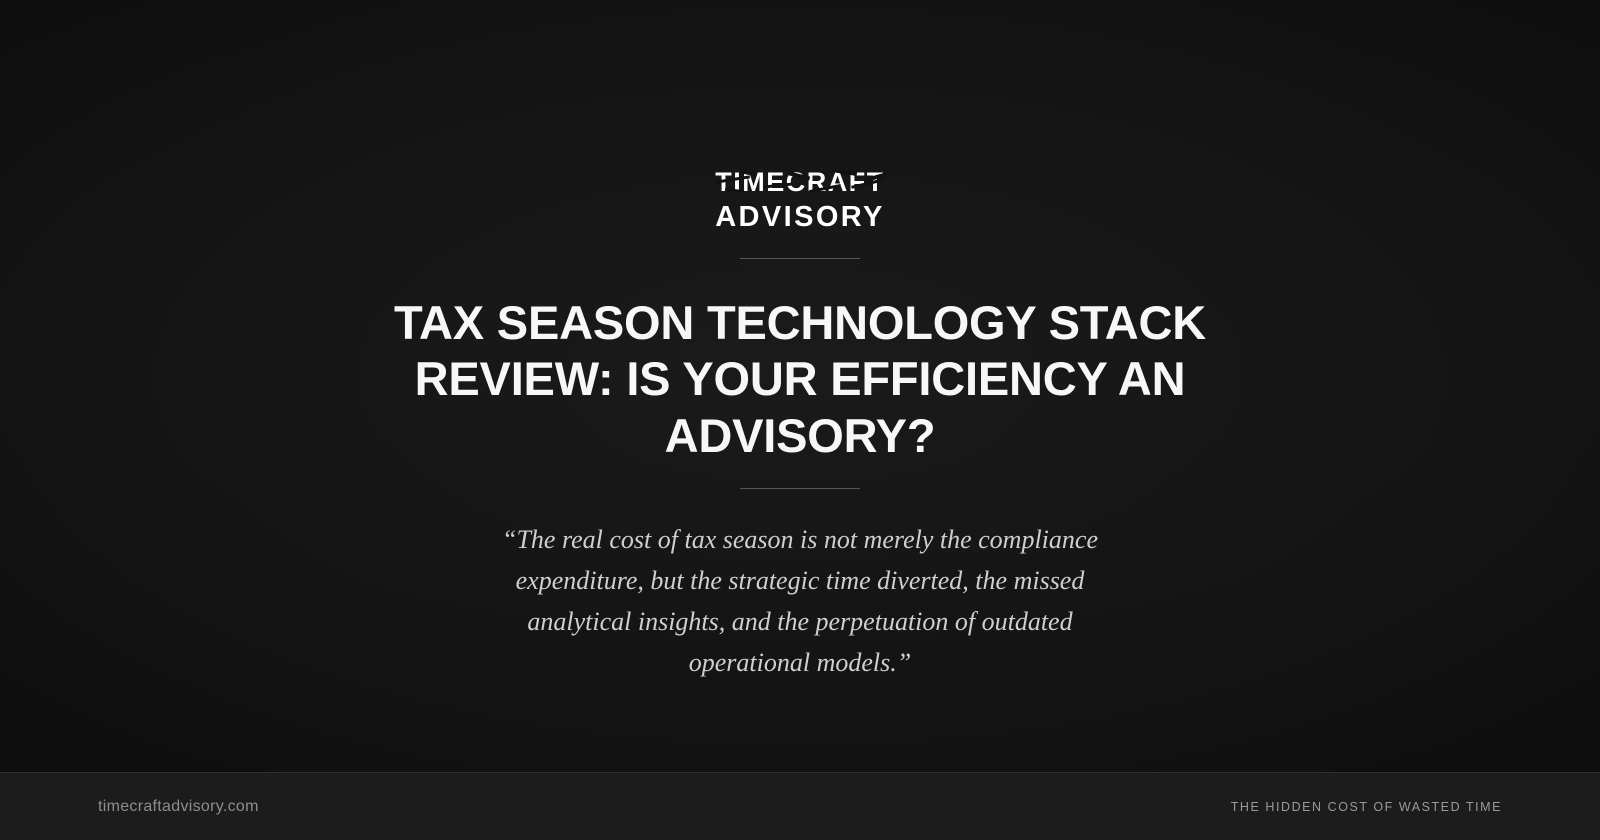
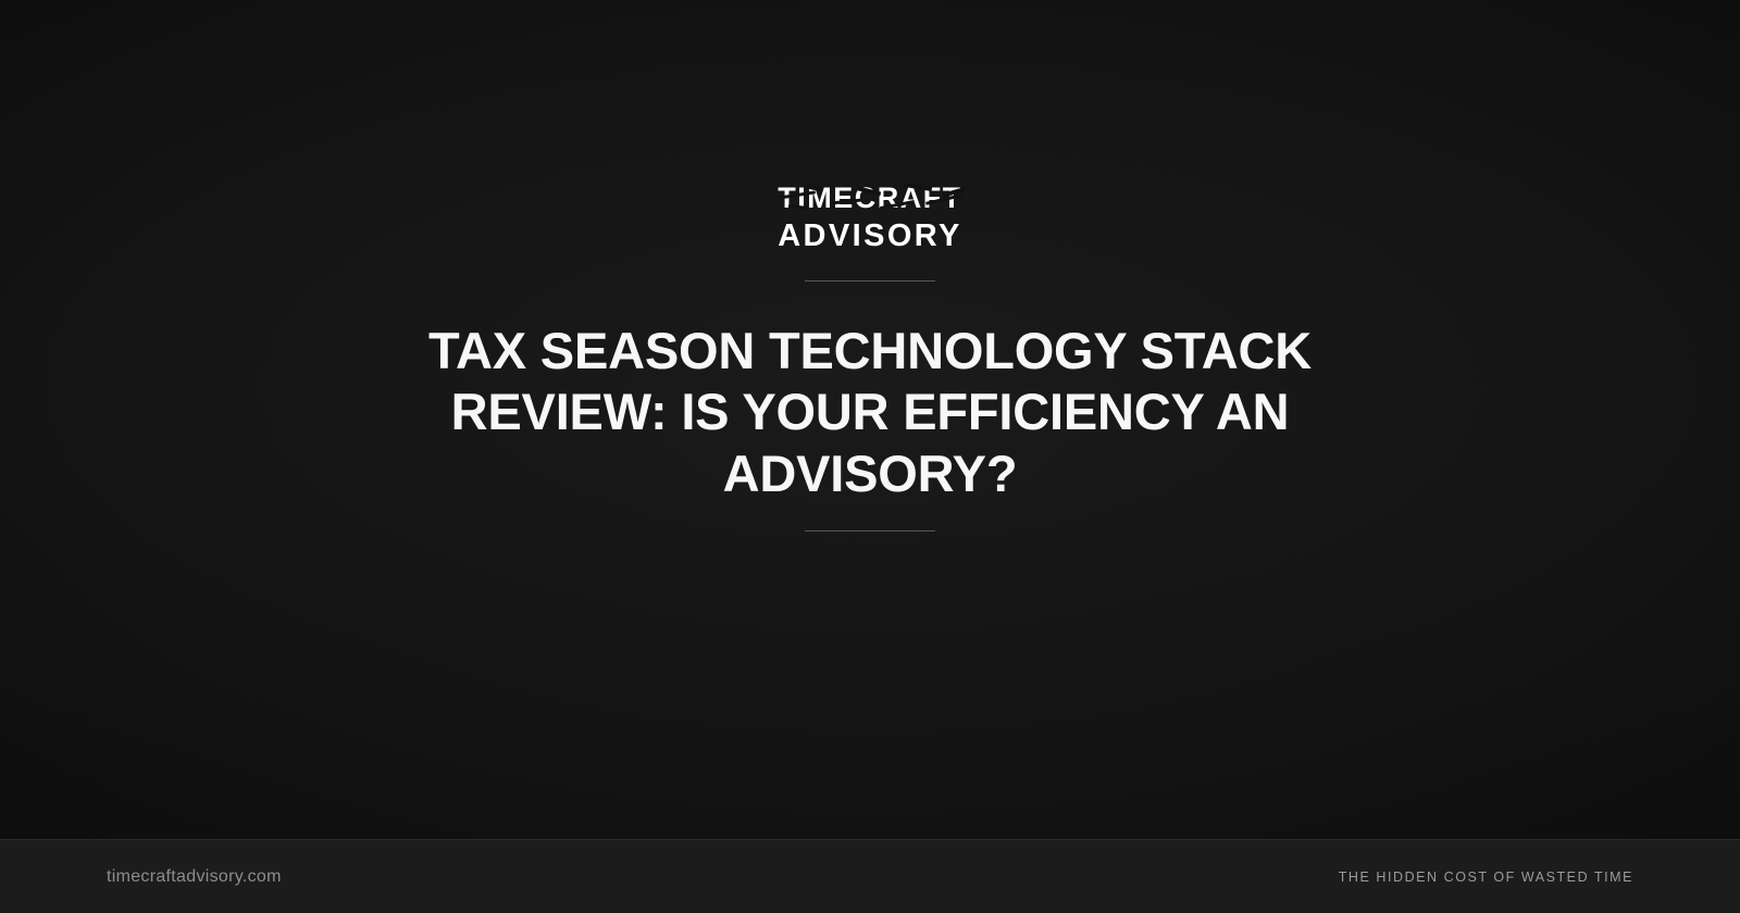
  IMECRAF
  ADVISORY
  TAX SEASON TECHNOLOGY STACK REVIEW: IS YOUR EFFICIENCY AN ADVISORY?
- “The real cost of tax season is not merely the compliance expenditure, but the strategic time diverted, the missed analytical insights, and the perpetuation of outdated operational models.”
  timecraftadvisory.com
  THE HIDDEN COST OF WASTED TIME
